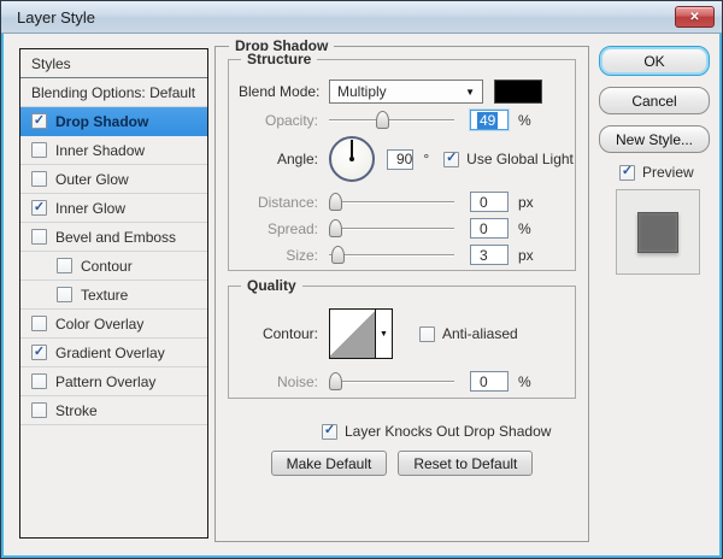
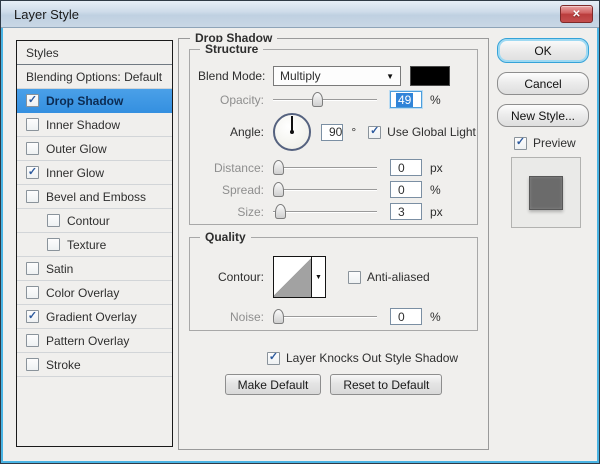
  Layer Style
  ✕
  Styles
  Blending Options: Default
  ✓
  Drop Shadow
  Inner Shadow
  Outer Glow
  ✓
  Inner Glow
  Bevel and Emboss
  Contour
  Texture
+ Satin
  Color Overlay
  ✓
  Gradient Overlay
  Pattern Overlay
  Stroke
  Drop Shadow
  Structure
  Blend Mode:
  Multiply
  ▼
  Opacity:
  49
  %
  Angle:
  90
  °
  ✓
  Use Global Light
  Distance:
  0
  px
  Spread:
  0
  %
  Size:
  3
  px
  Quality
  Contour:
  Anti-aliased
  Noise:
  0
  %
  ✓
- Layer Knocks Out Drop Shadow
+ Layer Knocks Out Style Shadow
  Make Default
  Reset to Default
  OK
  Cancel
  New Style...
  ✓
  Preview
